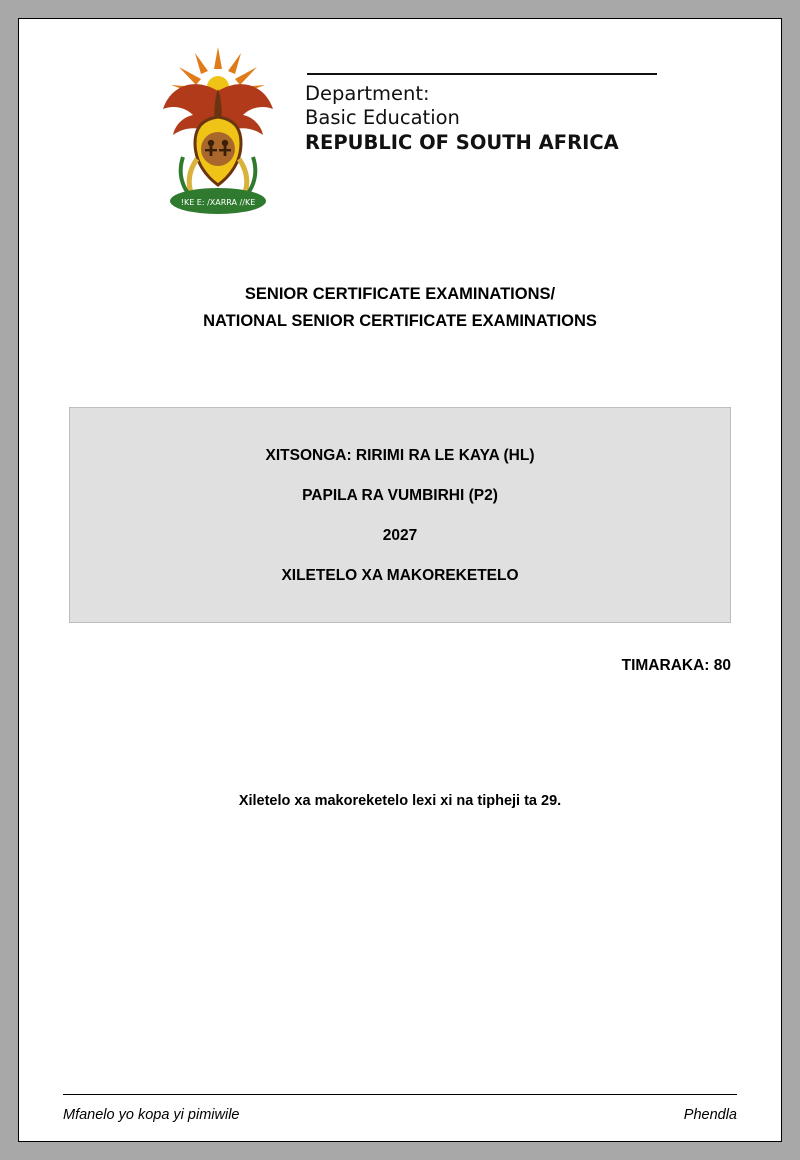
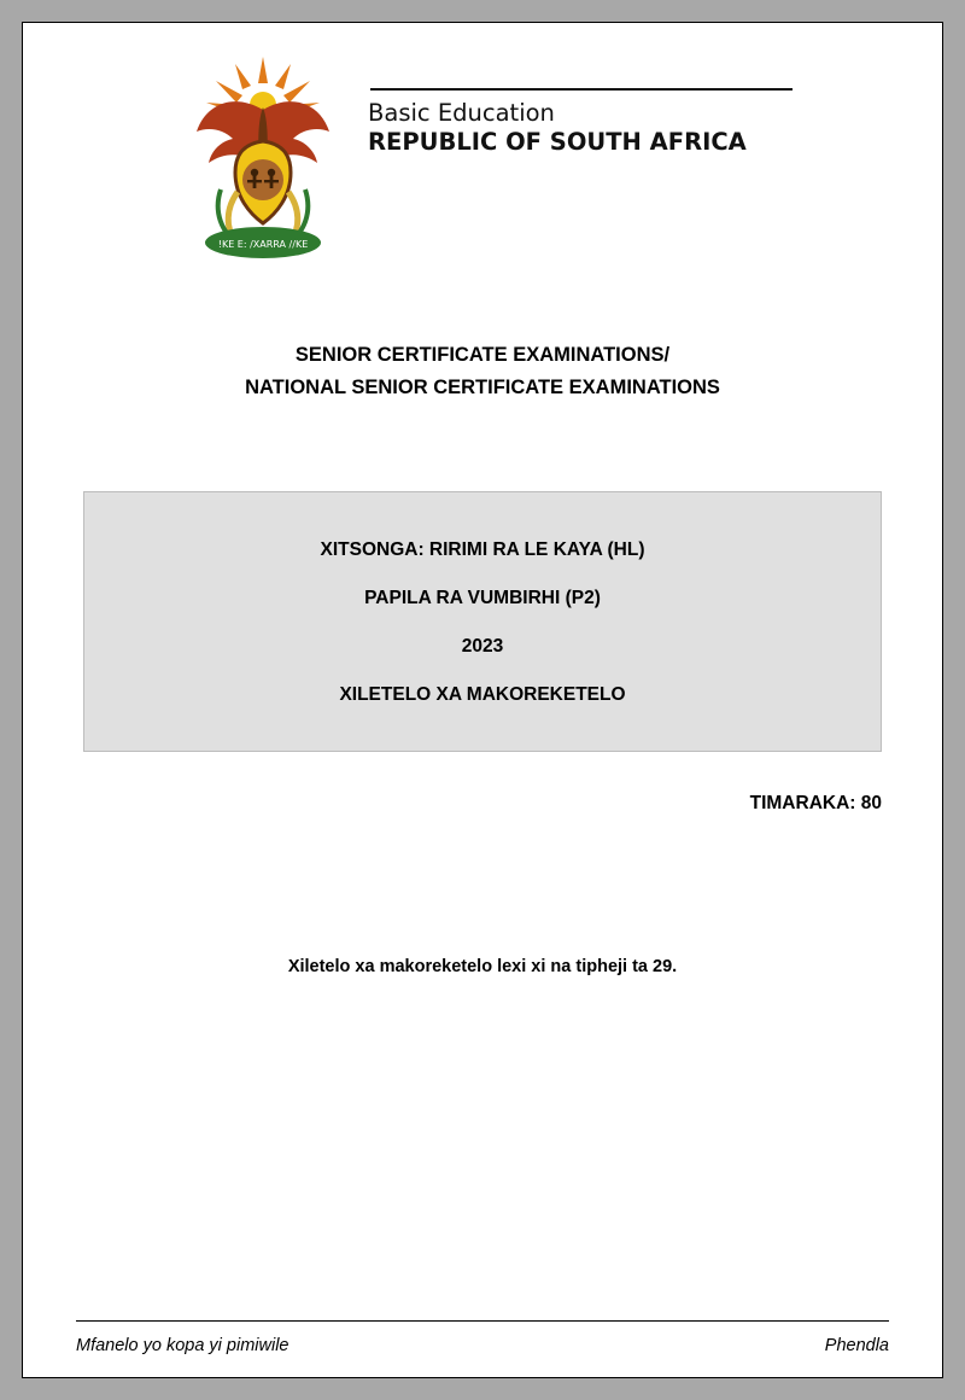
  !KE E: /XARRA //KE
- Department:
  Basic Education
  REPUBLIC OF SOUTH AFRICA
  SENIOR CERTIFICATE EXAMINATIONS/
  NATIONAL SENIOR CERTIFICATE EXAMINATIONS
  XITSONGA: RIRIMI RA LE KAYA (HL)
  PAPILA RA VUMBIRHI (P2)
- 2027
+ 2023
  XILETELO XA MAKOREKETELO
  TIMARAKA: 80
  Xiletelo xa makoreketelo lexi xi na tipheji ta 29.
  Mfanelo yo kopa yi pimiwile
  Phendla
